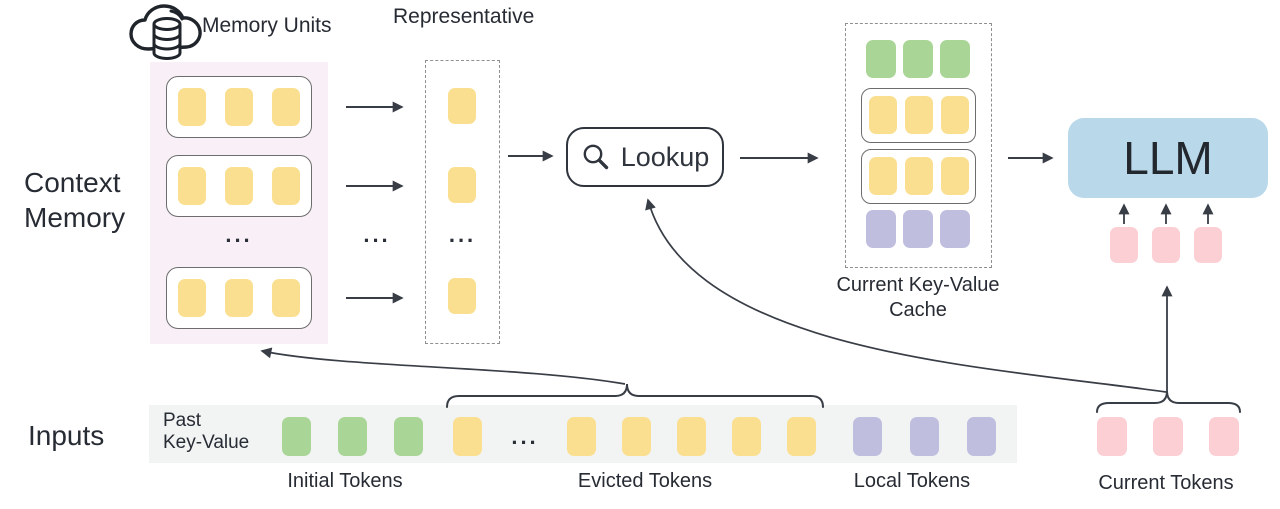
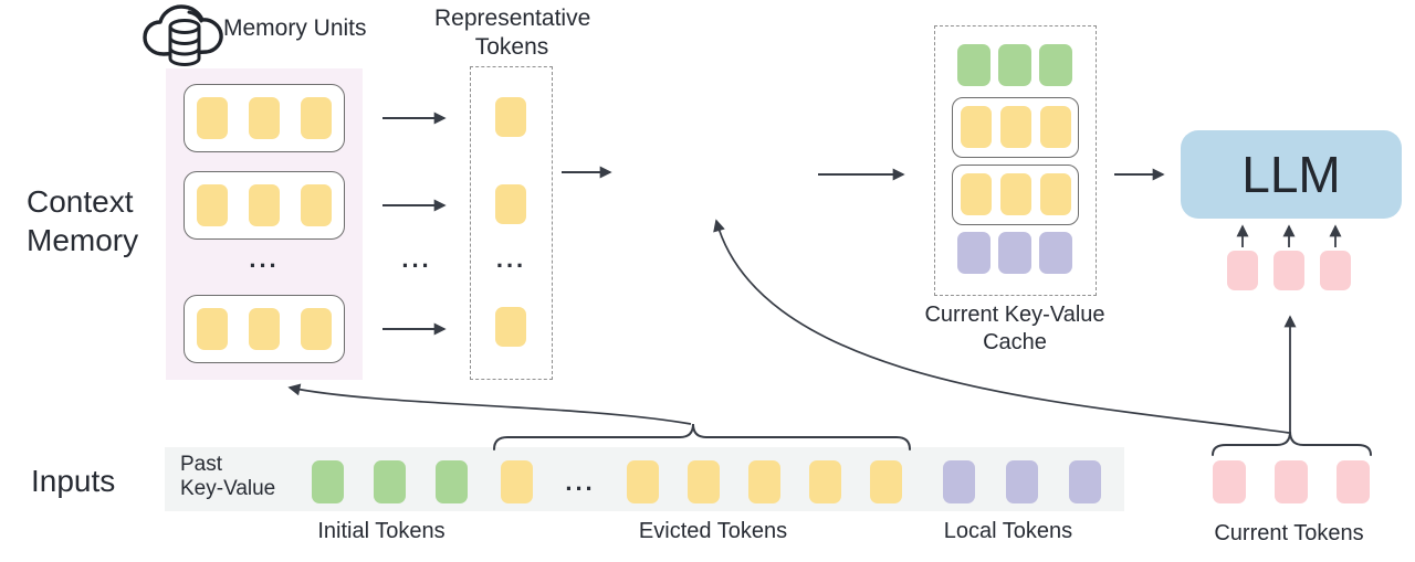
  Memory Units
  Representative
+ Tokens
  Context
  Memory
  ...
  ...
  ...
- Lookup
  Current Key-Value
  Cache
  LLM
  Inputs
  Past
  Key-Value
  ...
  Initial Tokens
  Evicted Tokens
  Local Tokens
  Current Tokens
